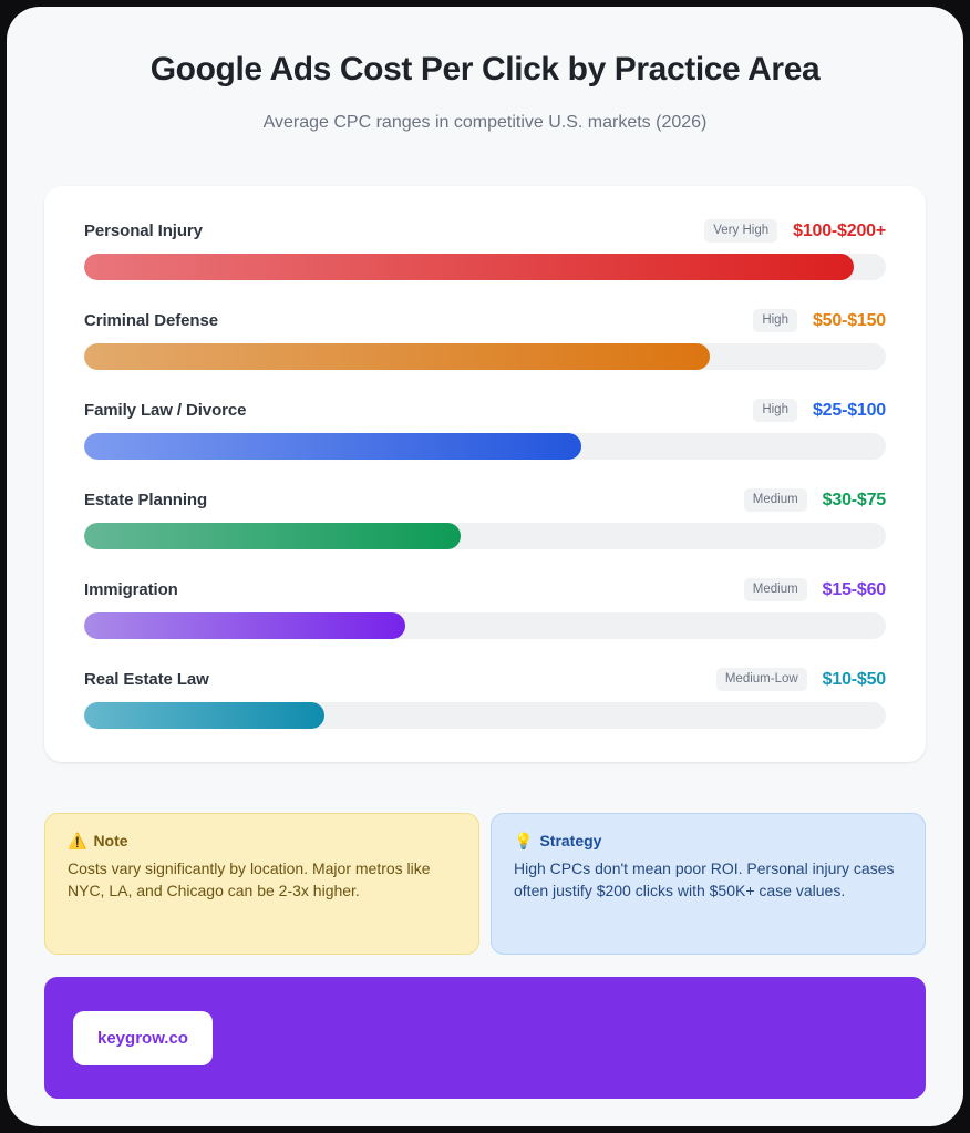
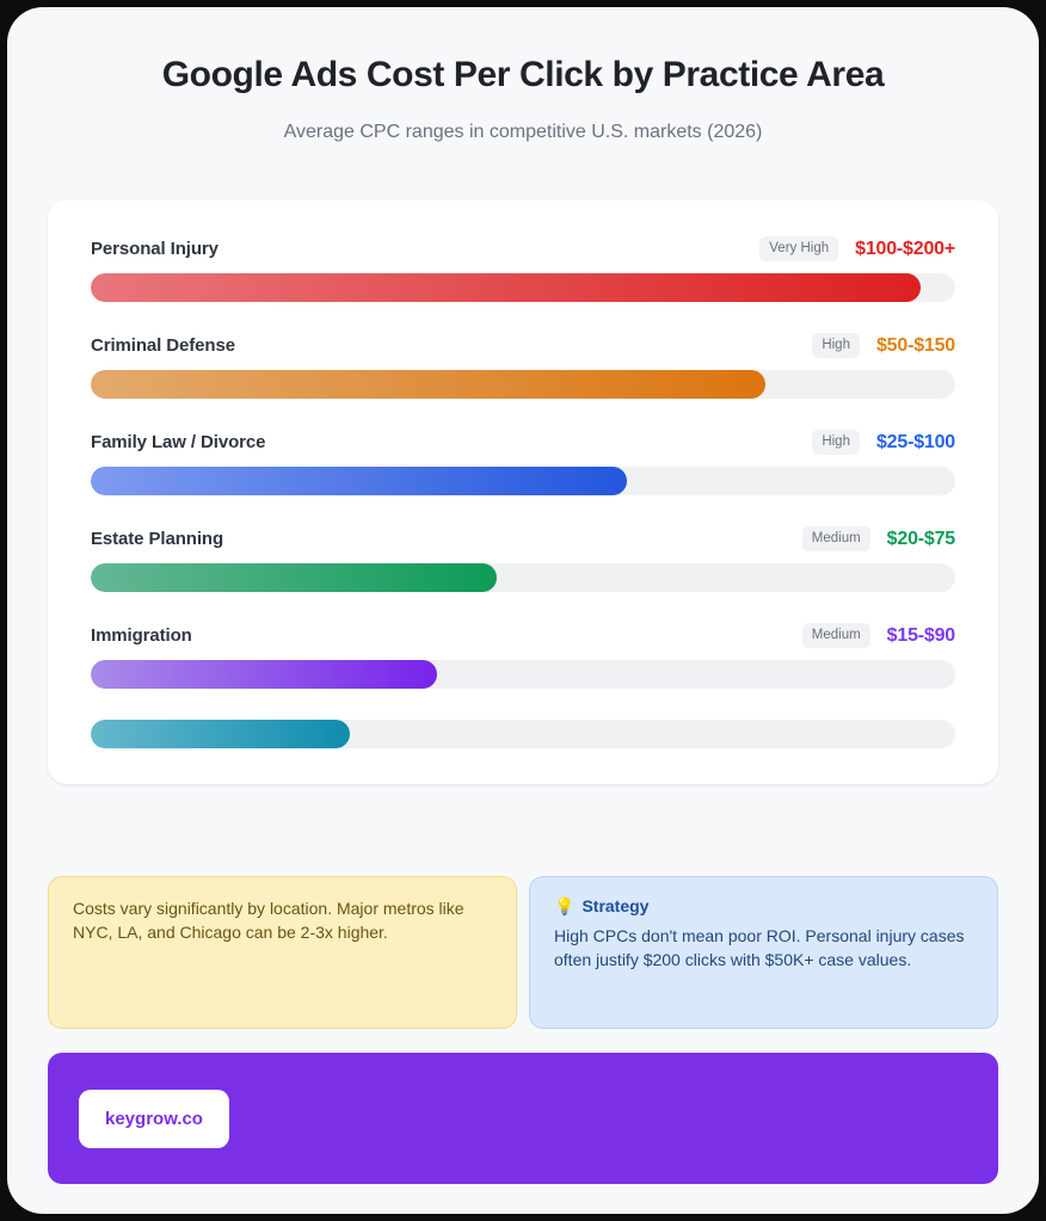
  Google Ads Cost Per Click by Practice Area
  Average CPC ranges in competitive U.S. markets (2026)
  Personal Injury
  Very High
  $100-$200+
  Criminal Defense
  High
  $50-$150
  Family Law / Divorce
  High
  $25-$100
  Estate Planning
  Medium
- $30-$75
+ $20-$75
  Immigration
  Medium
- $15-$60
+ $15-$90
- Real Estate Law
- Medium-Low
- $10-$50
- ⚠️
- Note
  Costs vary significantly by location. Major metros like NYC, LA, and Chicago can be 2-3x higher.
  💡
  Strategy
  High CPCs don't mean poor ROI. Personal injury cases often justify $200 clicks with $50K+ case values.
  keygrow.co
